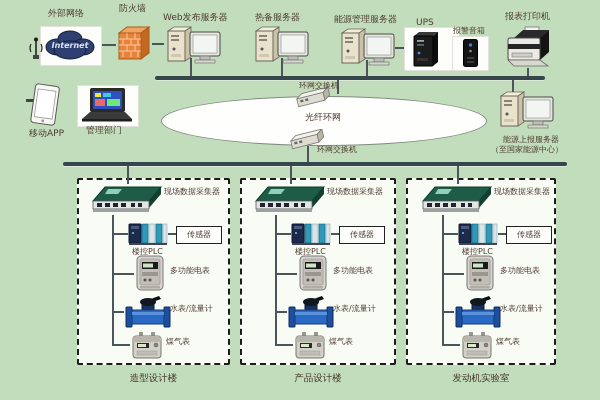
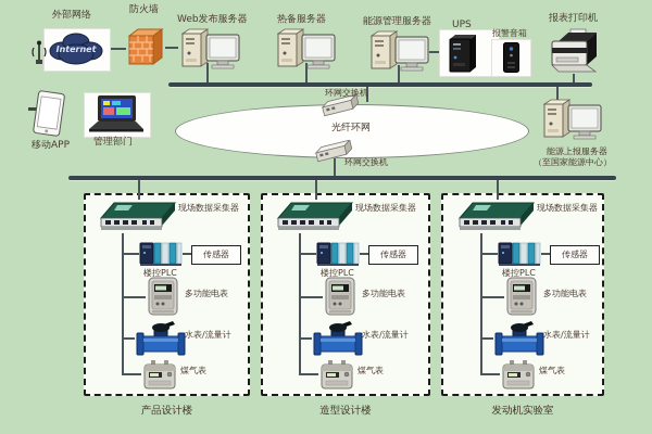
  光纤环网
  环网交换机
  环网交换机
  外部网络
  Internet
  防火墙
  Web发布服务器
  热备服务器
  能源管理服务器
  UPS
  报警音箱
  报表打印机
  移动APP
  管理部门
  能源上报服务器
  （至国家能源中心）
  现场数据采集器
  传感器
  楼控PLC
  多功能电表
  水表/流量计
  煤气表
- 造型设计楼
+ 产品设计楼
  现场数据采集器
  传感器
  楼控PLC
  多功能电表
  水表/流量计
  煤气表
- 产品设计楼
+ 造型设计楼
  现场数据采集器
  传感器
  楼控PLC
  多功能电表
  水表/流量计
  煤气表
  发动机实验室
